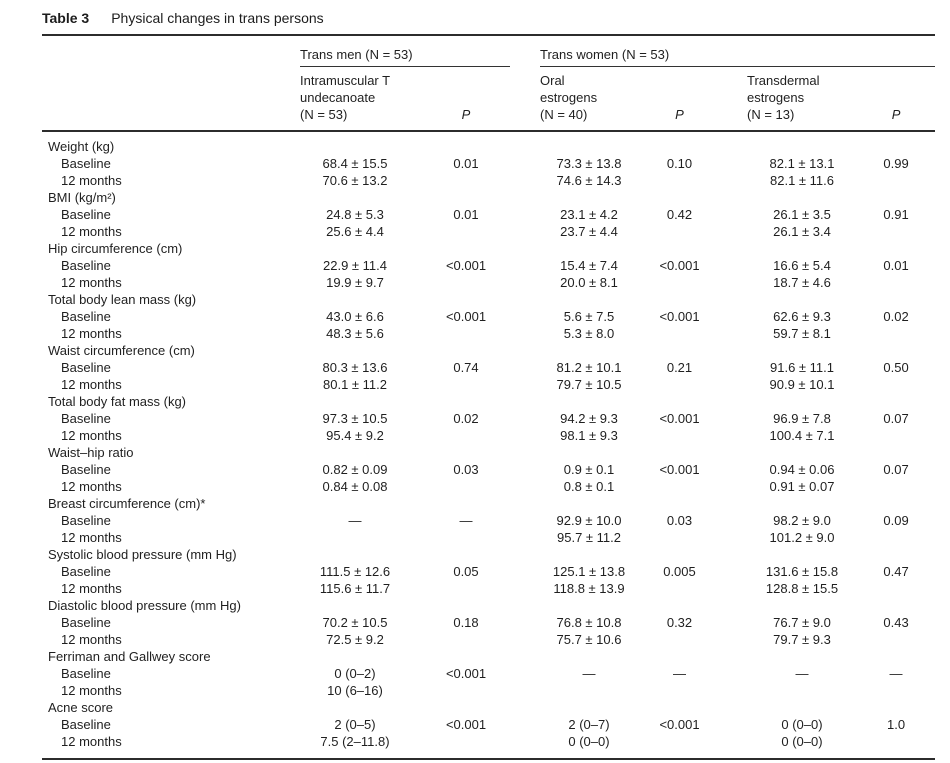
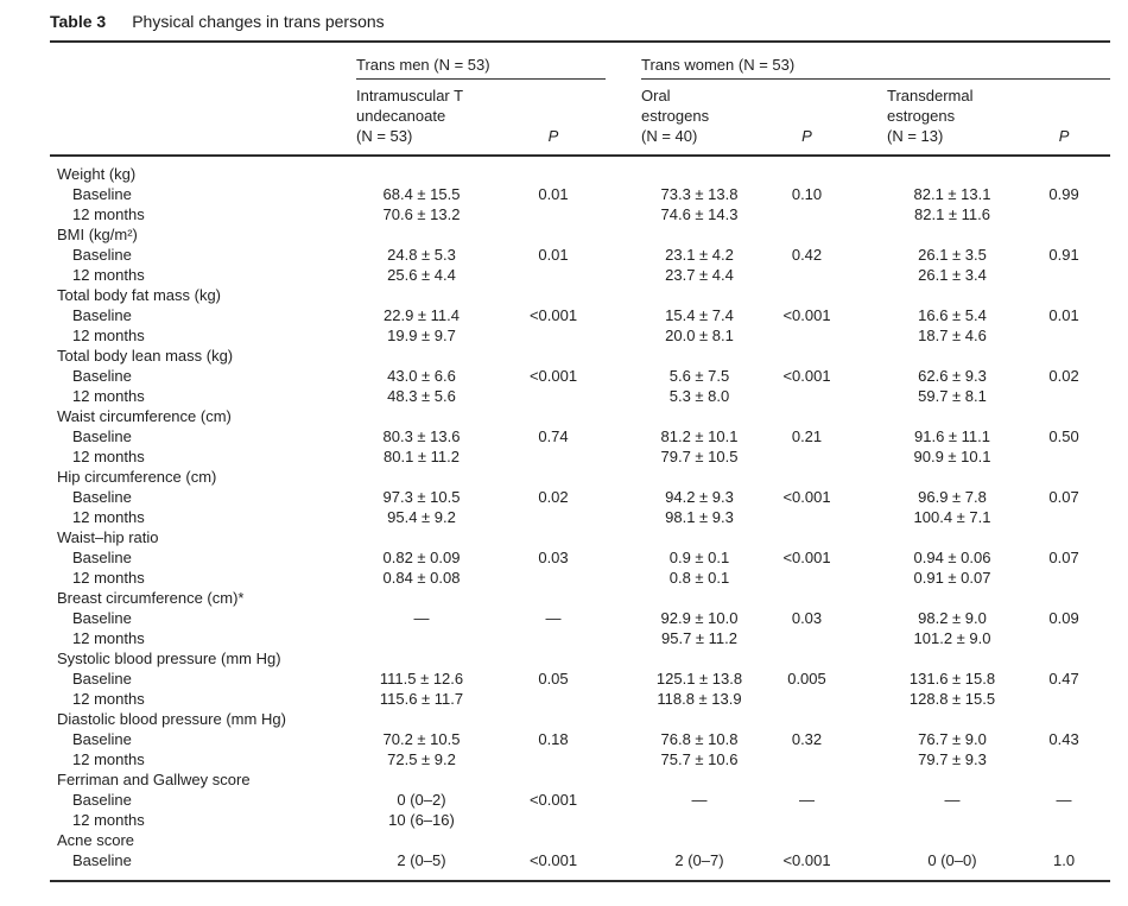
  Table 3 Physical changes in trans persons
  	Trans men (N = 53)		Trans women (N = 53)
  	Intramuscular T undecanoate (N = 53)	P		Oral estrogens (N = 40)	P		Transdermal estrogens (N = 13)	P
  Weight (kg)
  Baseline	68.4 ± 15.5	0.01		73.3 ± 13.8	0.10		82.1 ± 13.1	0.99
  12 months	70.6 ± 13.2			74.6 ± 14.3			82.1 ± 11.6
  BMI (kg/m²)
  Baseline	24.8 ± 5.3	0.01		23.1 ± 4.2	0.42		26.1 ± 3.5	0.91
  12 months	25.6 ± 4.4			23.7 ± 4.4			26.1 ± 3.4
- Hip circumference (cm)
+ Total body fat mass (kg)
  Baseline	22.9 ± 11.4	<0.001		15.4 ± 7.4	<0.001		16.6 ± 5.4	0.01
  12 months	19.9 ± 9.7			20.0 ± 8.1			18.7 ± 4.6
  Total body lean mass (kg)
  Baseline	43.0 ± 6.6	<0.001		5.6 ± 7.5	<0.001		62.6 ± 9.3	0.02
  12 months	48.3 ± 5.6			5.3 ± 8.0			59.7 ± 8.1
  Waist circumference (cm)
  Baseline	80.3 ± 13.6	0.74		81.2 ± 10.1	0.21		91.6 ± 11.1	0.50
  12 months	80.1 ± 11.2			79.7 ± 10.5			90.9 ± 10.1
- Total body fat mass (kg)
+ Hip circumference (cm)
  Baseline	97.3 ± 10.5	0.02		94.2 ± 9.3	<0.001		96.9 ± 7.8	0.07
  12 months	95.4 ± 9.2			98.1 ± 9.3			100.4 ± 7.1
  Waist–hip ratio
  Baseline	0.82 ± 0.09	0.03		0.9 ± 0.1	<0.001		0.94 ± 0.06	0.07
  12 months	0.84 ± 0.08			0.8 ± 0.1			0.91 ± 0.07
  Breast circumference (cm)*
  Baseline	—	—		92.9 ± 10.0	0.03		98.2 ± 9.0	0.09
  12 months				95.7 ± 11.2			101.2 ± 9.0
  Systolic blood pressure (mm Hg)
  Baseline	111.5 ± 12.6	0.05		125.1 ± 13.8	0.005		131.6 ± 15.8	0.47
  12 months	115.6 ± 11.7			118.8 ± 13.9			128.8 ± 15.5
  Diastolic blood pressure (mm Hg)
  Baseline	70.2 ± 10.5	0.18		76.8 ± 10.8	0.32		76.7 ± 9.0	0.43
  12 months	72.5 ± 9.2			75.7 ± 10.6			79.7 ± 9.3
  Ferriman and Gallwey score
  Baseline	0 (0–2)	<0.001		—	—		—	—
  12 months	10 (6–16)
  Acne score
  Baseline	2 (0–5)	<0.001		2 (0–7)	<0.001		0 (0–0)	1.0
- 12 months	7.5 (2–11.8)			0 (0–0)			0 (0–0)
